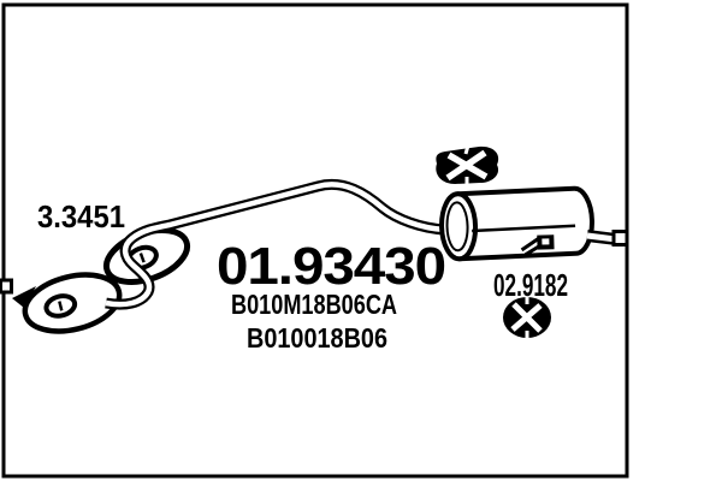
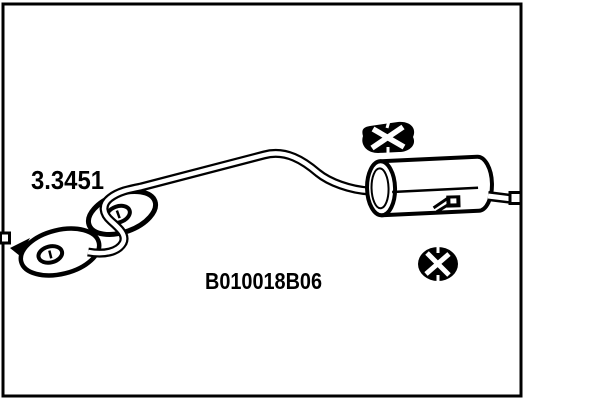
  3.3451
- 02.9182
- 01.93430
- B010M18B06CA
  B010018B06
